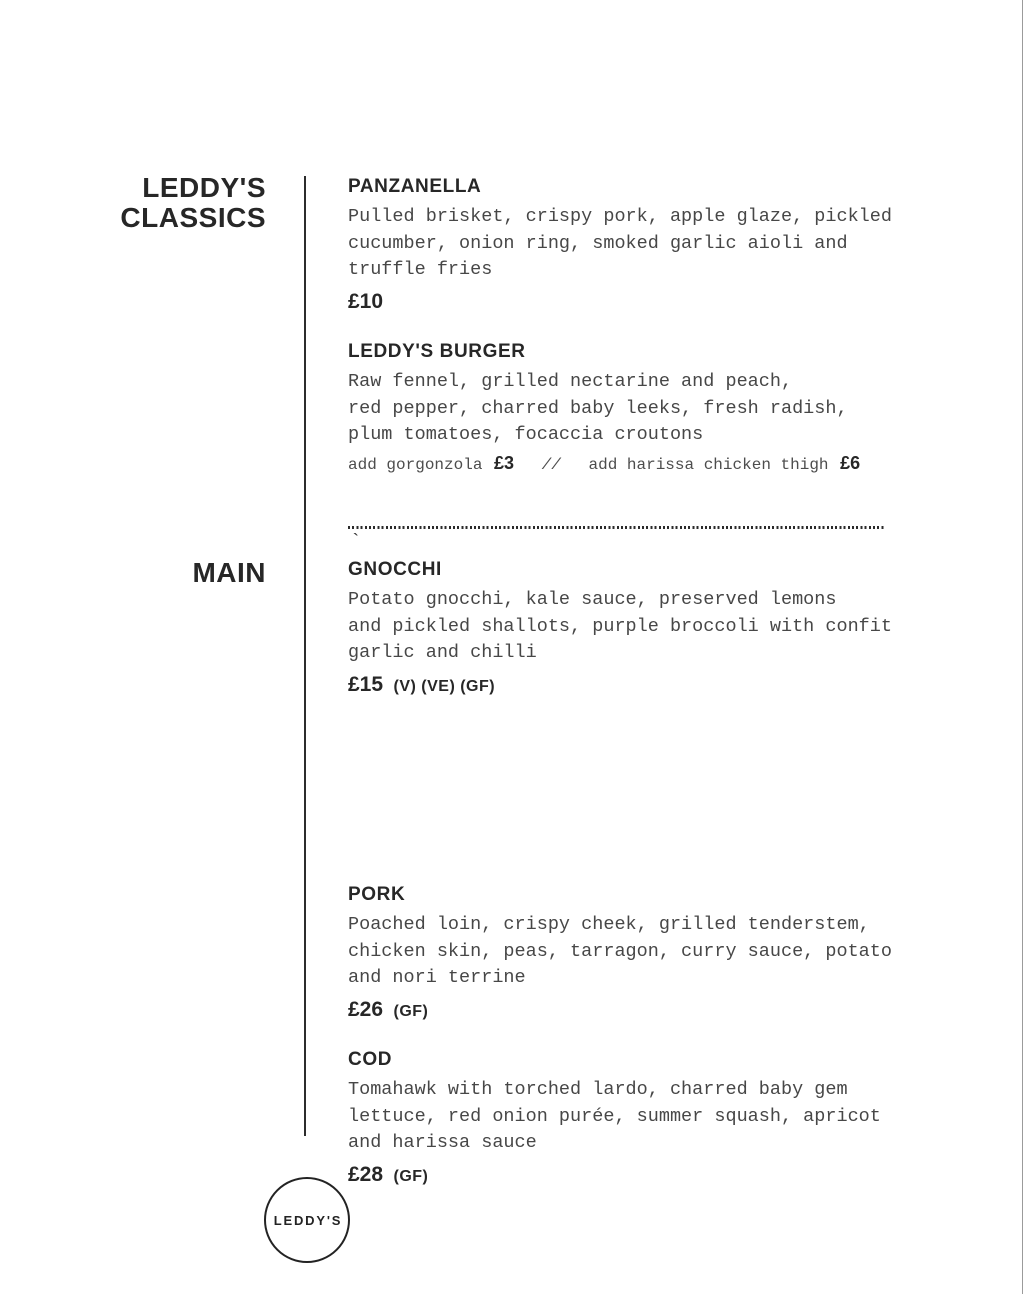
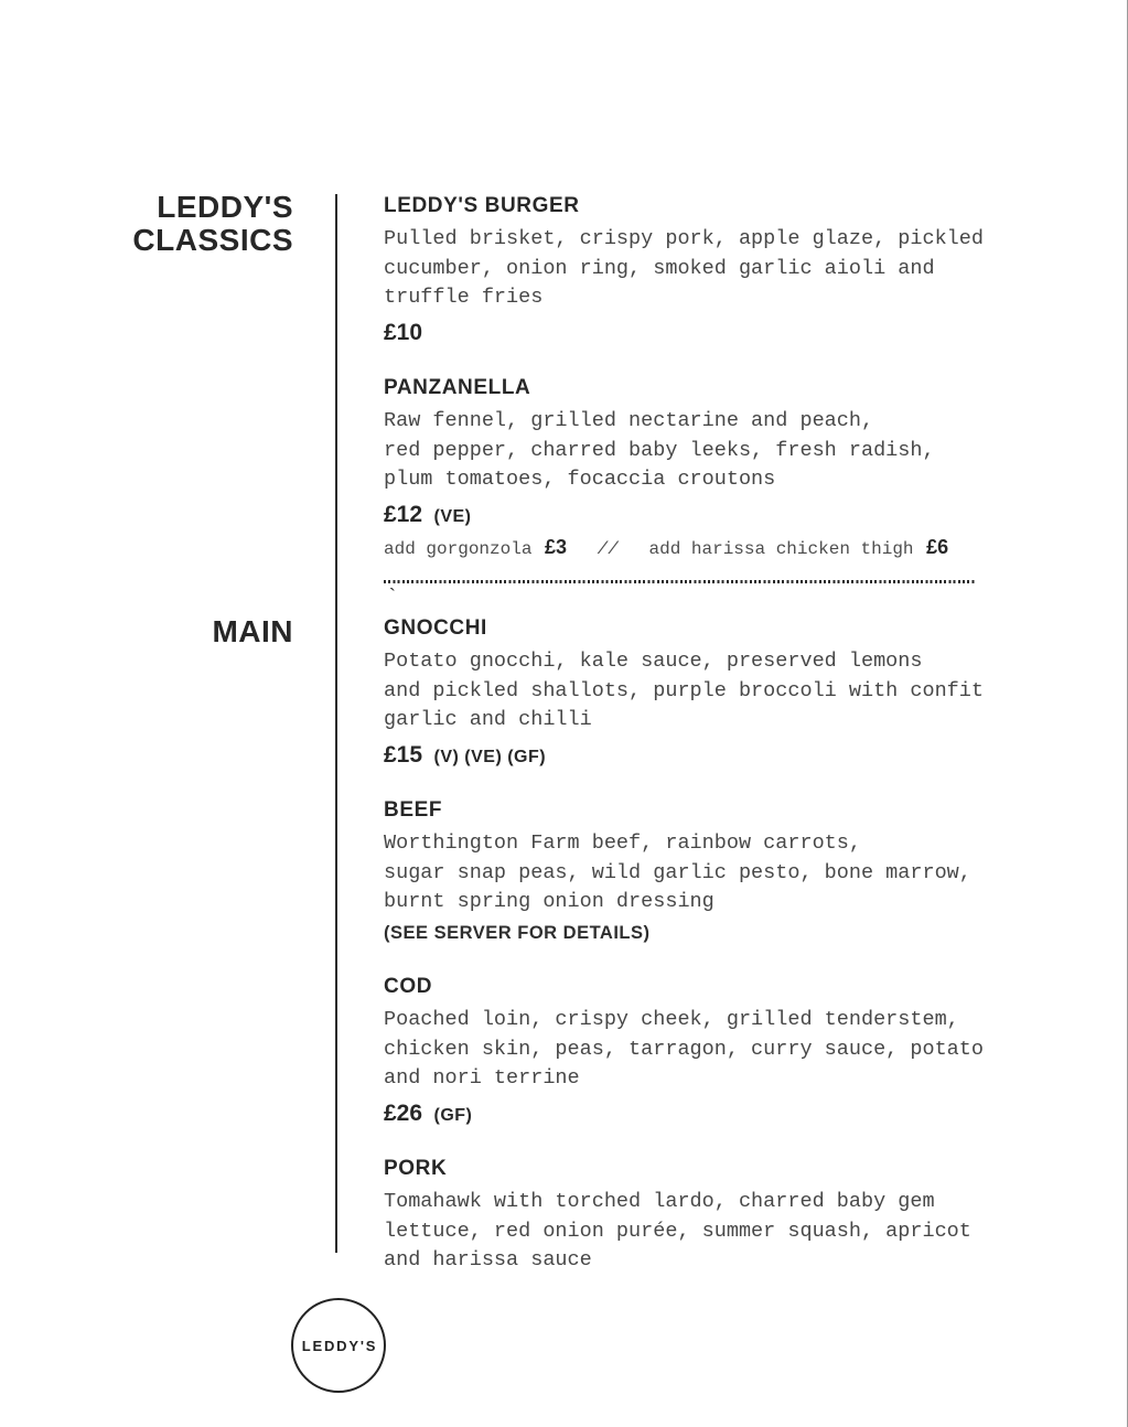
  LEDDY'S
  CLASSICS
- PANZANELLA
+ LEDDY'S BURGER
  Pulled brisket, crispy pork, apple glaze, pickled
  cucumber, onion ring, smoked garlic aioli and
  truffle fries
  £10
- LEDDY'S BURGER
+ PANZANELLA
  Raw fennel, grilled nectarine and peach,
  red pepper, charred baby leeks, fresh radish,
  plum tomatoes, focaccia croutons
+ £12 (VE)
  add gorgonzola £3 // add harissa chicken thigh £6
  `
  MAIN
  GNOCCHI
  Potato gnocchi, kale sauce, preserved lemons
  and pickled shallots, purple broccoli with confit
  garlic and chilli
  £15 (V) (VE) (GF)
+ BEEF
+ Worthington Farm beef, rainbow carrots,
+ sugar snap peas, wild garlic pesto, bone marrow,
+ burnt spring onion dressing
+ (SEE SERVER FOR DETAILS)
- PORK
+ COD
  Poached loin, crispy cheek, grilled tenderstem,
  chicken skin, peas, tarragon, curry sauce, potato
  and nori terrine
  £26 (GF)
- COD
+ PORK
  Tomahawk with torched lardo, charred baby gem
  lettuce, red onion purée, summer squash, apricot
  and harissa sauce
- £28 (GF)
  LEDDY'S
